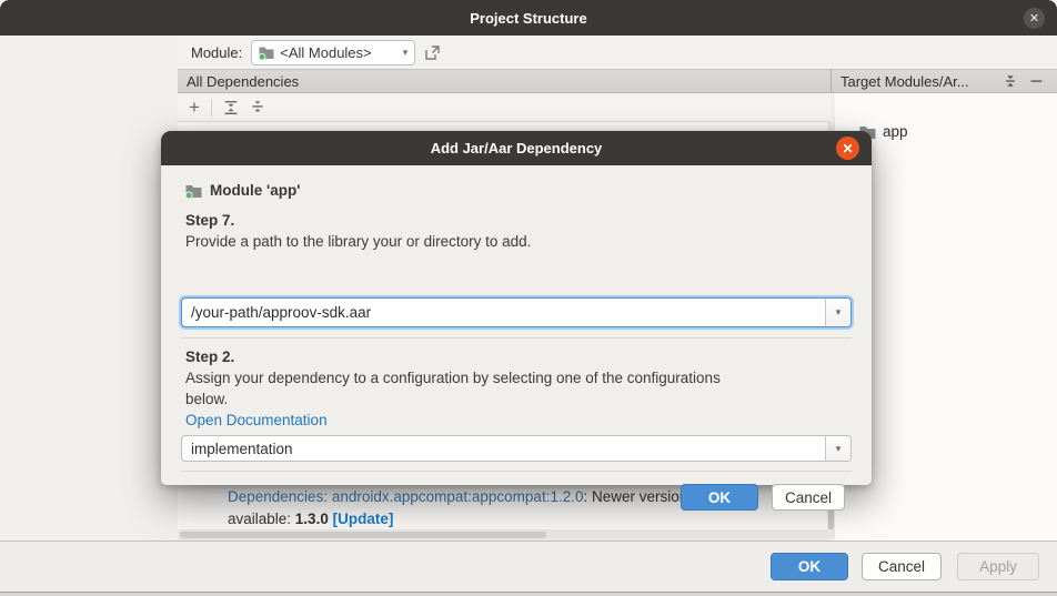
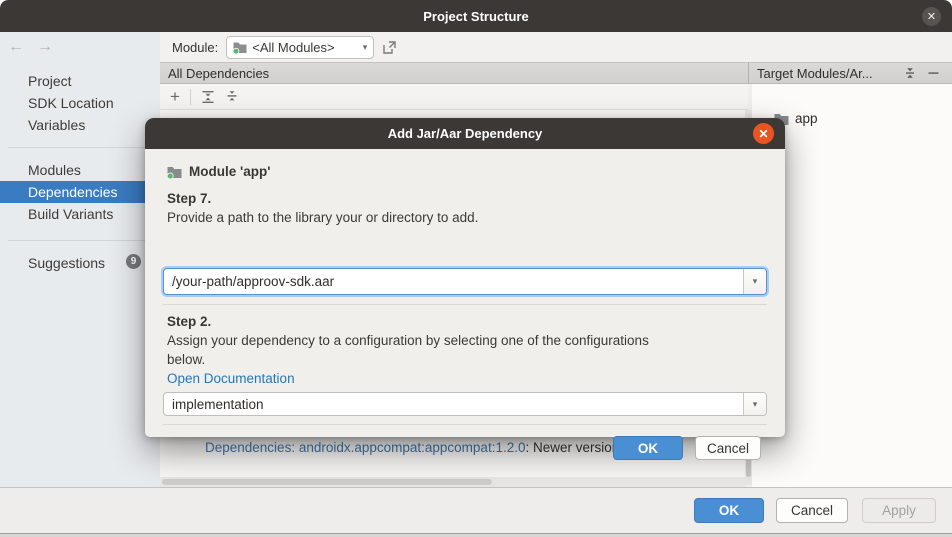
  Project Structure
  ✕
+ ←
+ →
+ Project
+ SDK Location
+ Variables
+ Modules
+ Dependencies
+ Build Variants
+ Suggestions
+ 9
  Module:
  <All Modules>
  ▾
  All Dependencies
  Target Modules/Ar...
  +
  app
  Dependencies: androidx.appcompat:appcompat:1.2.0: Newer versio
- available: 1.3.0 [Update]
  OK
  Cancel
  Apply
  Add Jar/Aar Dependency
  ✕
  Module 'app'
  Step 7.
  Provide a path to the library your or directory to add.
  /your-path/approov-sdk.aar
  ▾
  Step 2.
  Assign your dependency to a configuration by selecting one of the configurations
  below.
  Open Documentation
  implementation
  ▾
  OK
  Cancel
